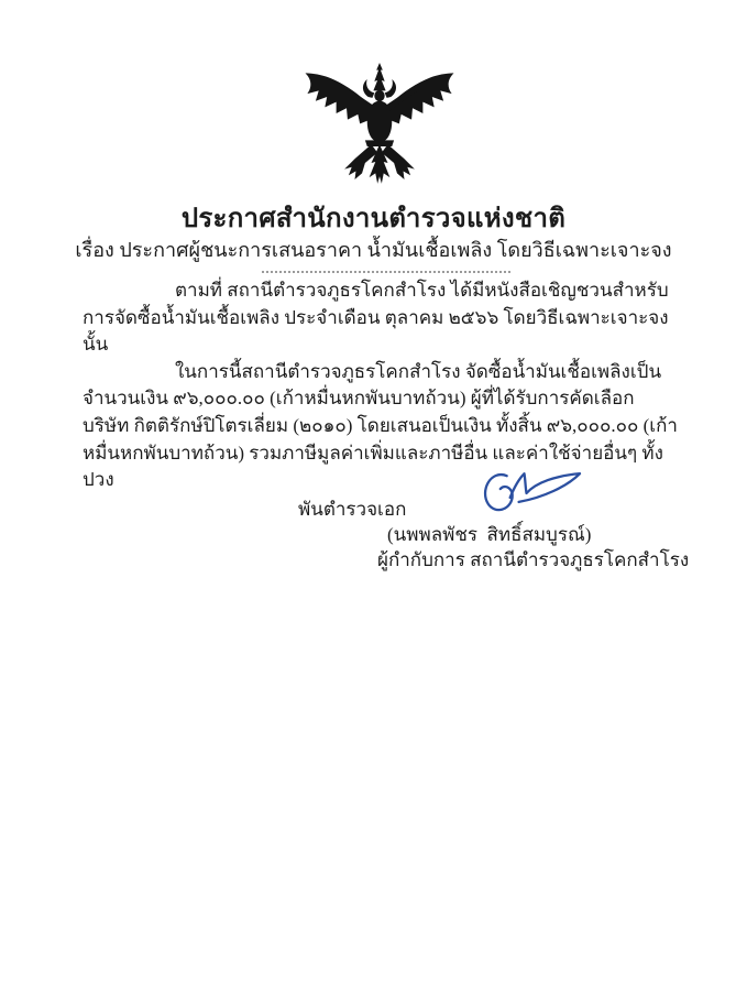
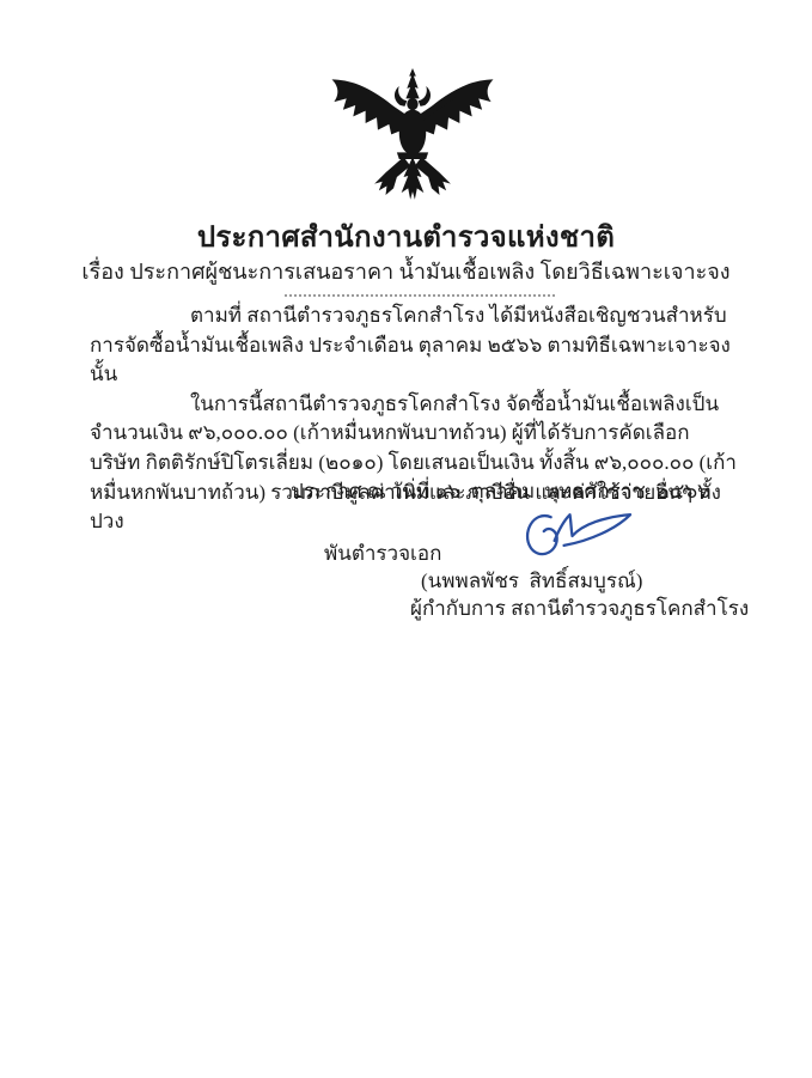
  ประกาศสำนักงานตำรวจแห่งชาติ
  เรื่อง ประกาศผู้ชนะการเสนอราคา น้ำมันเชื้อเพลิง โดยวิธีเฉพาะเจาะจง
- ตามที่ สถานีตำรวจภูธรโคกสำโรง ได้มีหนังสือเชิญชวนสำหรับการจัดซื้อน้ำมันเชื้อเพลิง ประจำเดือน ตุลาคม ๒๕๖๖ โดยวิธีเฉพาะเจาะจง นั้น
+ ตามที่ สถานีตำรวจภูธรโคกสำโรง ได้มีหนังสือเชิญชวนสำหรับการจัดซื้อน้ำมันเชื้อเพลิง ประจำเดือน ตุลาคม ๒๕๖๖ ตามทิธีเฉพาะเจาะจง นั้น
  ในการนี้สถานีตำรวจภูธรโคกสำโรง จัดซื้อน้ำมันเชื้อเพลิงเป็นจำนวนเงิน ๙๖,๐๐๐.๐๐ (เก้าหมื่นหกพันบาทถ้วน) ผู้ที่ได้รับการคัดเลือก บริษัท กิตติรักษ์ปิโตรเลี่ยม (๒๐๑๐) โดยเสนอเป็นเงิน ทั้งสิ้น ๙๖,๐๐๐.๐๐ (เก้าหมื่นหกพันบาทถ้วน) รวมภาษีมูลค่าเพิ่มและภาษีอื่น และค่าใช้จ่ายอื่นๆ ทั้งปวง
+ ประกาศ ณ วันที่ ๑๖ ตุลาคม พุทธศักราช ๒๕๖๖
  พันตำรวจเอก
  (นพพลพัชร สิทธิ์สมบูรณ์)
  ผู้กำกับการ สถานีตำรวจภูธรโคกสำโรง
